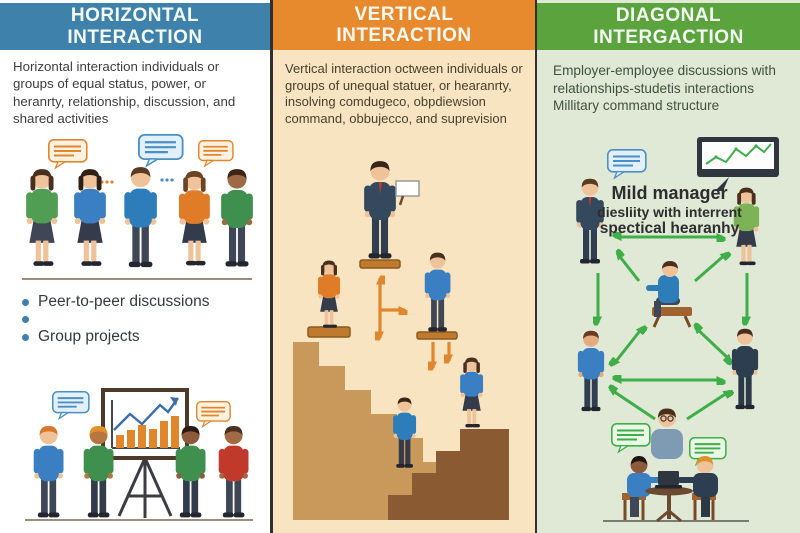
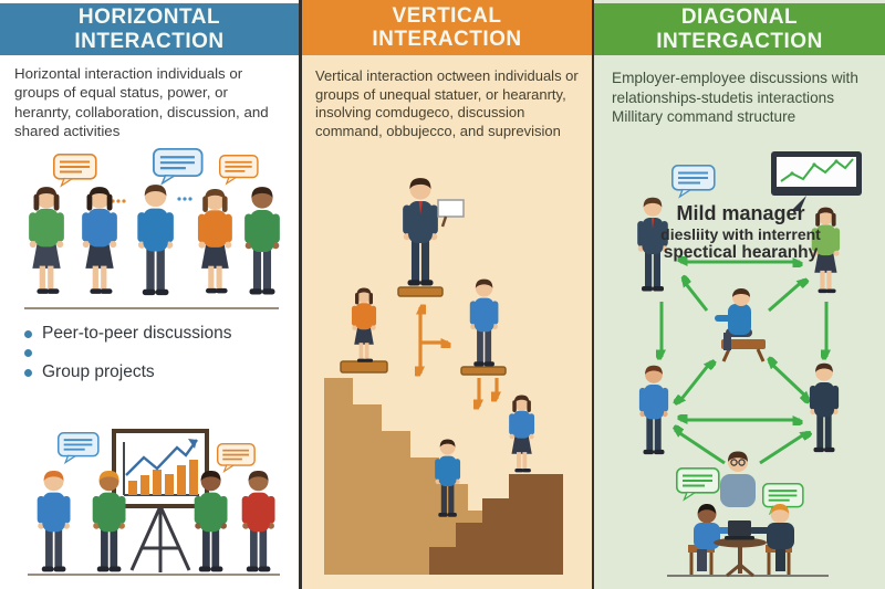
  HORIZONTAL
  INTERACTION
- Horizontal interaction individuals or groups of equal status, power, or heranrty, relationship, discussion, and shared activities
+ Horizontal interaction individuals or groups of equal status, power, or heranrty, collaboration, discussion, and shared activities
  Peer-to-peer discussions
  Group projects
  VERTICAL
  INTERACTION
- Vertical interaction octween individuals or groups of unequal statuer, or hearanrty, insolving comdugeco, obpdiewsion command, obbujecco, and suprevision
+ Vertical interaction octween individuals or groups of unequal statuer, or hearanrty, insolving comdugeco, discussion command, obbujecco, and suprevision
  DIAGONAL
  INTERGACTION
  Employer-employee discussions with relationships-studetis interactions Millitary command structure
  Mild manager
  diesliity with interrent
  spectical hearanhy
